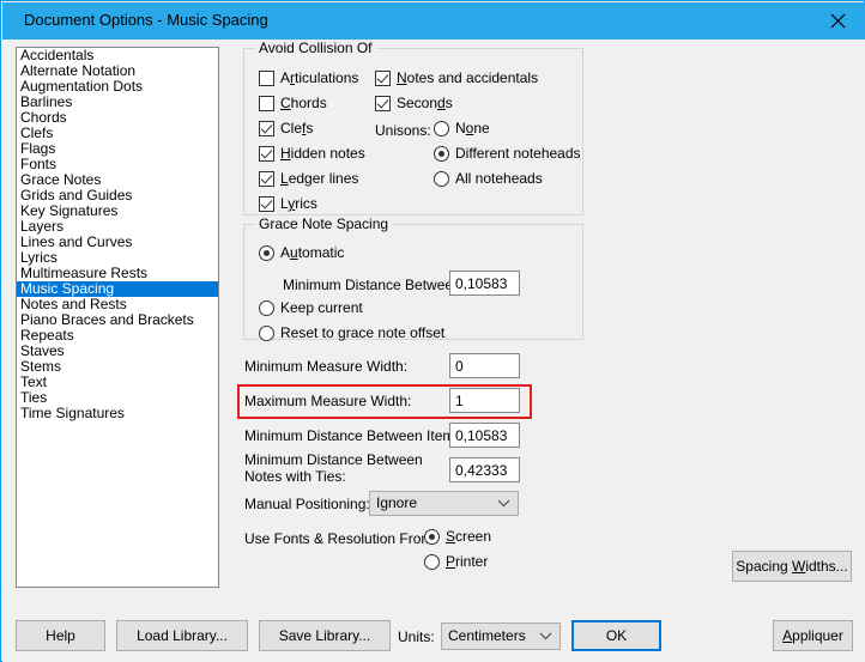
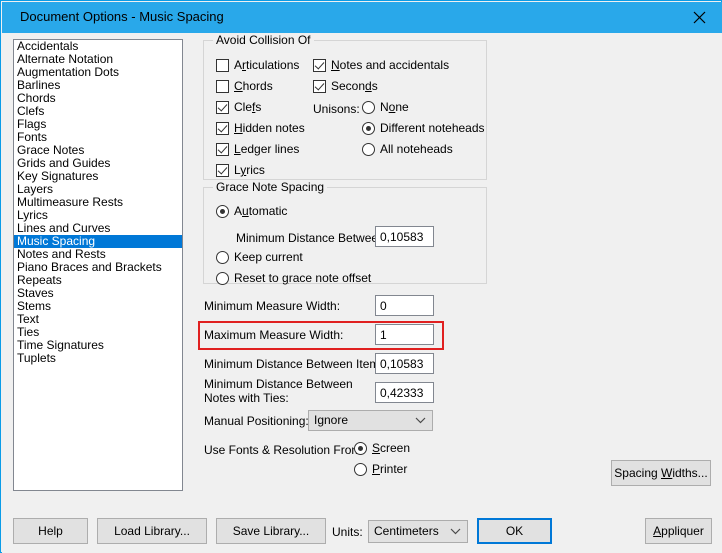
  Document Options - Music Spacing
  Accidentals
  Alternate Notation
  Augmentation Dots
  Barlines
  Chords
  Clefs
  Flags
  Fonts
  Grace Notes
  Grids and Guides
  Key Signatures
  Layers
- Lines and Curves
+ Multimeasure Rests
  Lyrics
- Multimeasure Rests
+ Lines and Curves
  Music Spacing
  Notes and Rests
  Piano Braces and Brackets
  Repeats
  Staves
  Stems
  Text
  Ties
  Time Signatures
+ Tuplets
  Avoid Collision Of
  Articulations
  Chords
  Clefs
  Hidden notes
  Ledger lines
  Lyrics
  Notes and accidentals
  Seconds
  Unisons:
  None
  Different noteheads
  All noteheads
  Grace Note Spacing
  Automatic
  Minimum Distance Betwe
  0,10583
  Keep current
  Reset to grace note offset
  Minimum Measure Width:
  0
  Maximum Measure Width:
  1
  Minimum Distance Between Ite
  0,10583
  Minimum Distance Between
  Notes with Ties:
  0,42333
  Manual Positioning
  Ignore
  Use Fonts & Resolution Fro
  Screen
  Printer
  Spacing Widths...
  Help
  Load Library...
  Save Library...
  Units:
  Centimeters
  OK
  Appliquer
